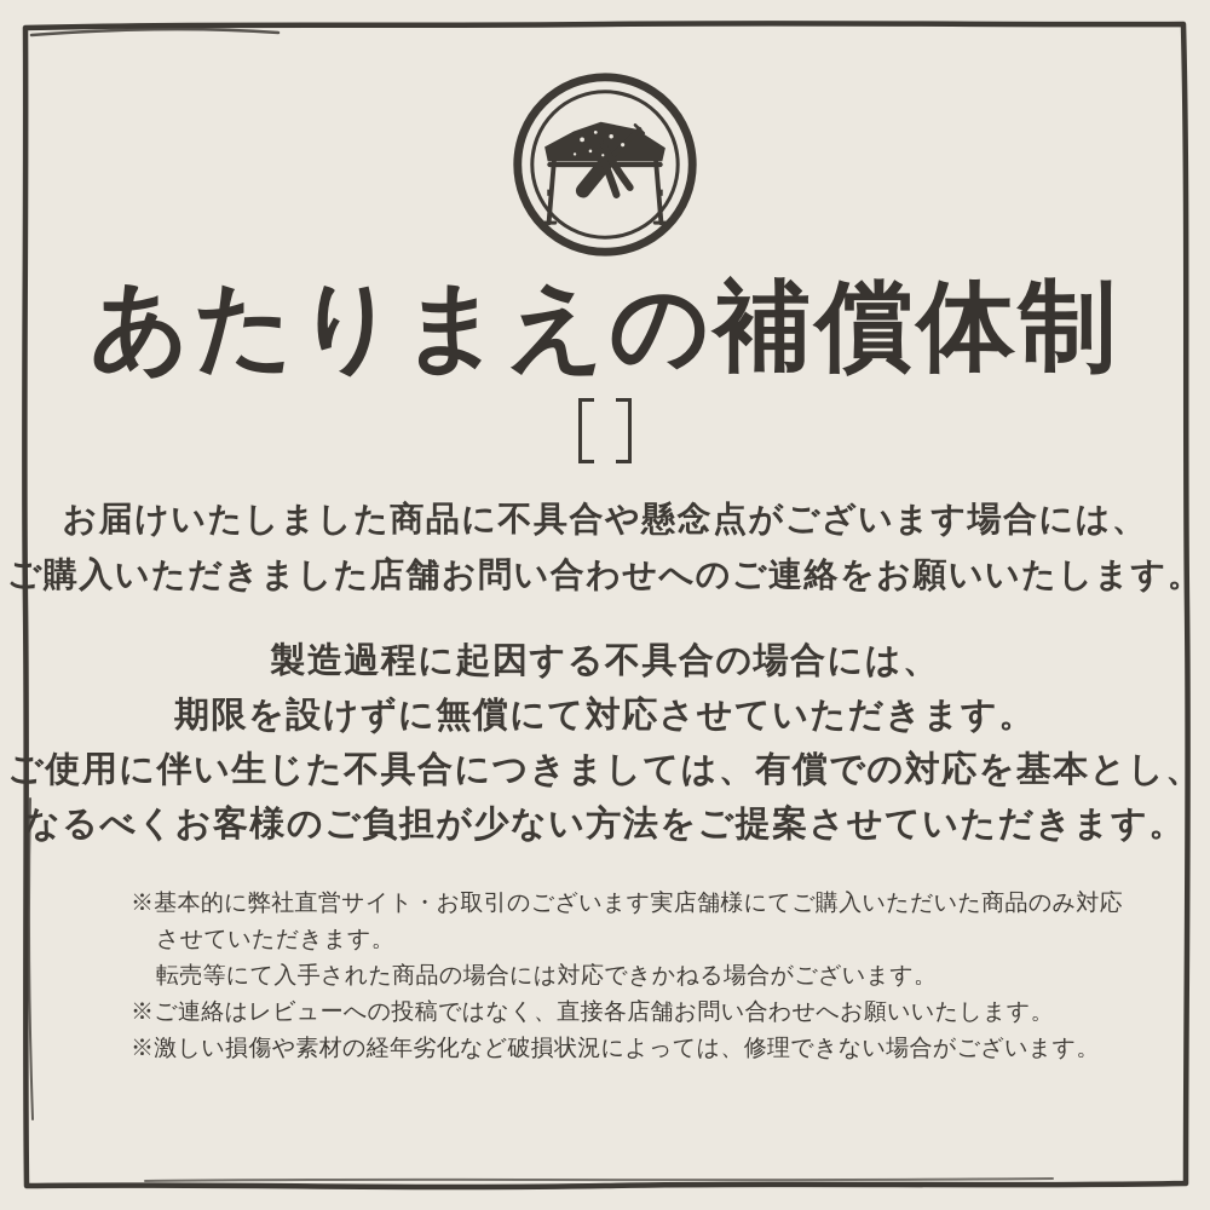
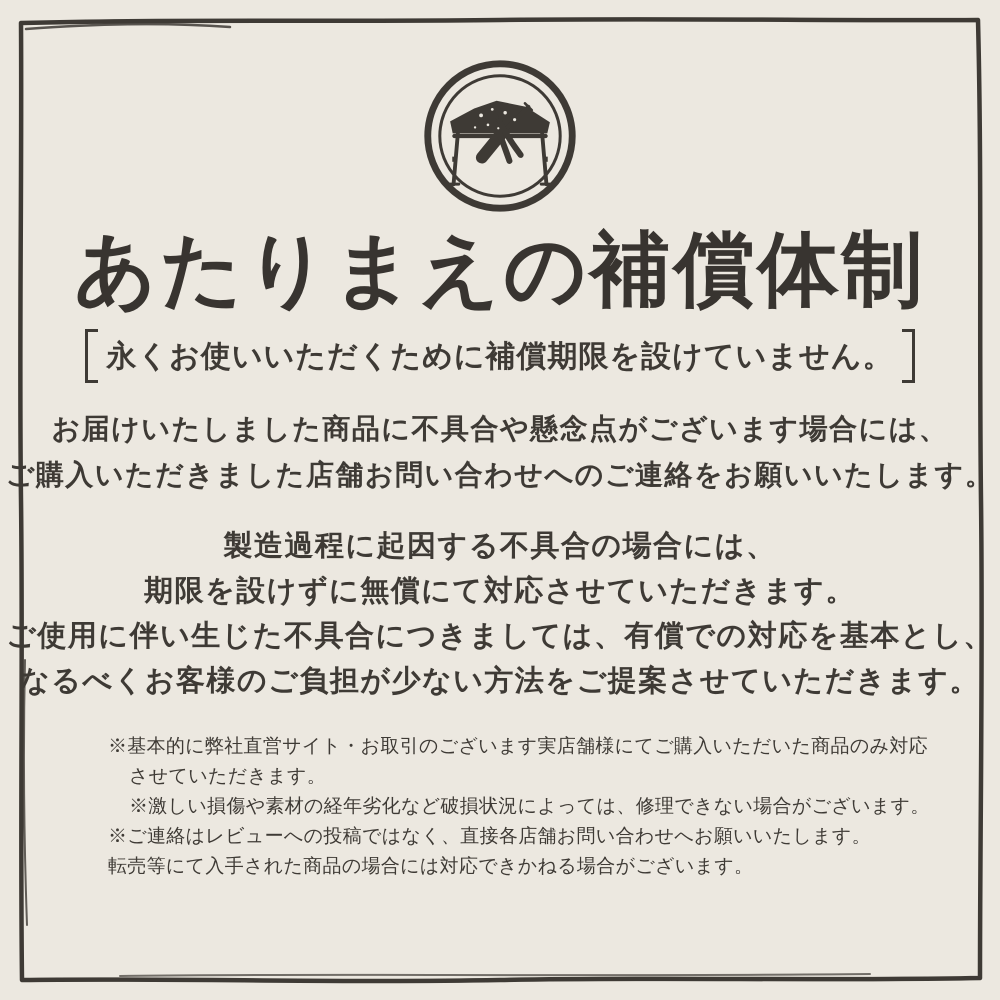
  あたりまえの補償体制
+ 永くお使いいただくために補償期限を設けていません。
  お届けいたしました商品に不具合や懸念点がございます場合には、
  ご購入いただきました店舗お問い合わせへのご連絡をお願いいたします。
  製造過程に起因する不具合の場合には、
  期限を設けずに無償にて対応させていただきます。
  ご使用に伴い生じた不具合につきましては、有償での対応を基本とし、
  なるべくお客様のご負担が少ない方法をご提案させていただきます。
  ※基本的に弊社直営サイト・お取引のございます実店舗様にてご購入いただいた商品のみ対応
  させていただきます。
- 転売等にて入手された商品の場合には対応できかねる場合がございます。
+ ※激しい損傷や素材の経年劣化など破損状況によっては、修理できない場合がございます。
  ※ご連絡はレビューへの投稿ではなく、直接各店舗お問い合わせへお願いいたします。
- ※激しい損傷や素材の経年劣化など破損状況によっては、修理できない場合がございます。
+ 転売等にて入手された商品の場合には対応できかねる場合がございます。
